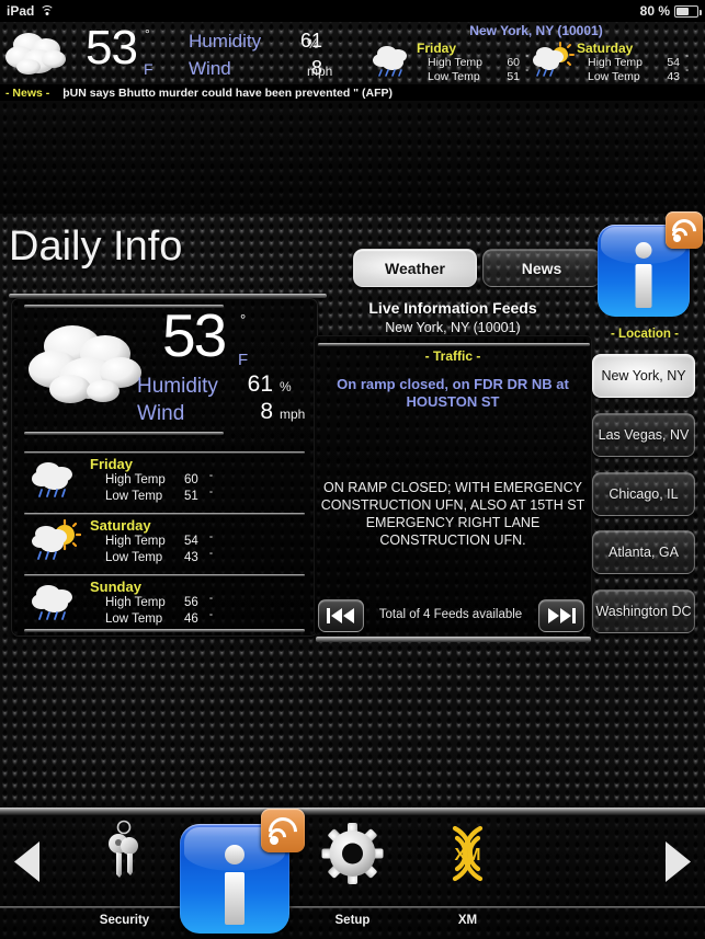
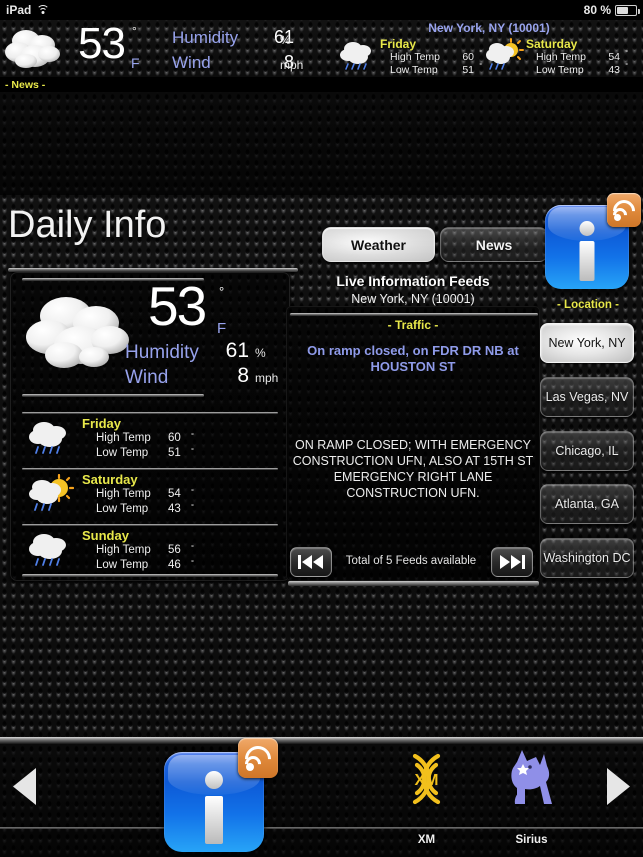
  iPad
  80 %
  53
  °
  F
  Humidity
  61
  %
  Wind
  8
  mph
  New York, NY (10001)
  Friday
  High Temp
  60
  Low Temp
  51
  Saturday
  High Temp
  54
  Low Temp
  43
  - News -
- þUN says Bhutto murder could have been prevented " (AFP)
  Daily Info
  Weather
  News
  53
  °
  F
  Humidity
  61
  %
  Wind
  8
  mph
  Friday
  High Temp
  60
  °
  Low Temp
  51
  °
  Saturday
  High Temp
  54
  °
  Low Temp
  43
  °
  Sunday
  High Temp
  56
  °
  Low Temp
  46
  °
  Live Information Feeds
  New York, NY (10001)
  - Traffic -
  On ramp closed, on FDR DR NB at HOUSTON ST
  ON RAMP CLOSED; WITH EMERGENCY CONSTRUCTION UFN, ALSO AT 15TH ST EMERGENCY RIGHT LANE CONSTRUCTION UFN.
- Total of 4 Feeds available
+ Total of 5 Feeds available
  - Location -
  New York, NY
  Las Vegas, NV
  Chicago, IL
  Atlanta, GA
  Washington DC
- Security
- Setup
  XM
  XM
+ Sirius
